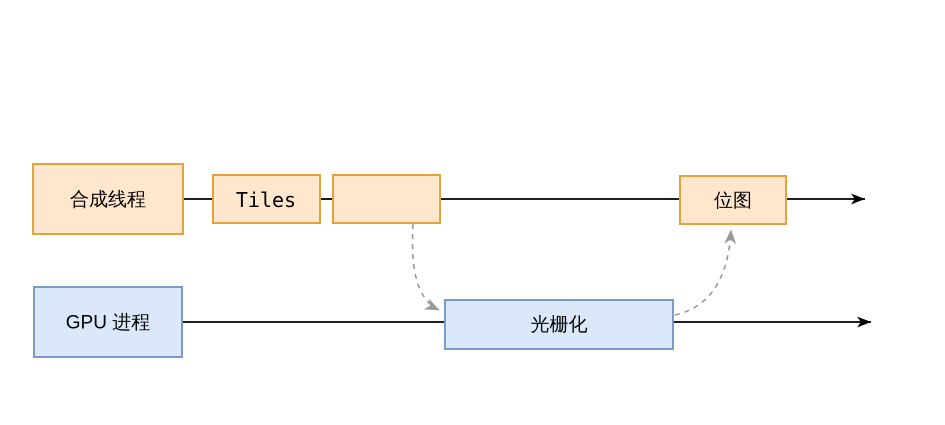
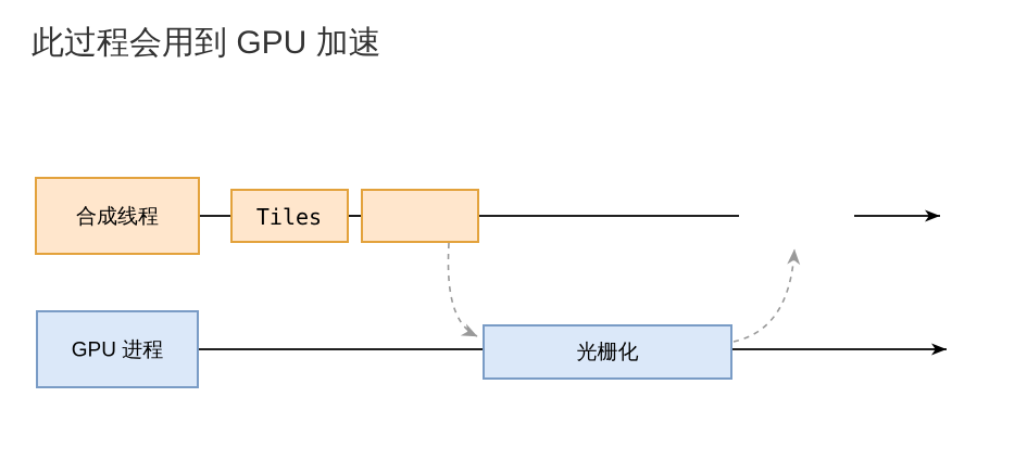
+ 此过程会用到 GPU 加速
  合成线程
  Tiles
- 位图
  GPU 进程
  光栅化
